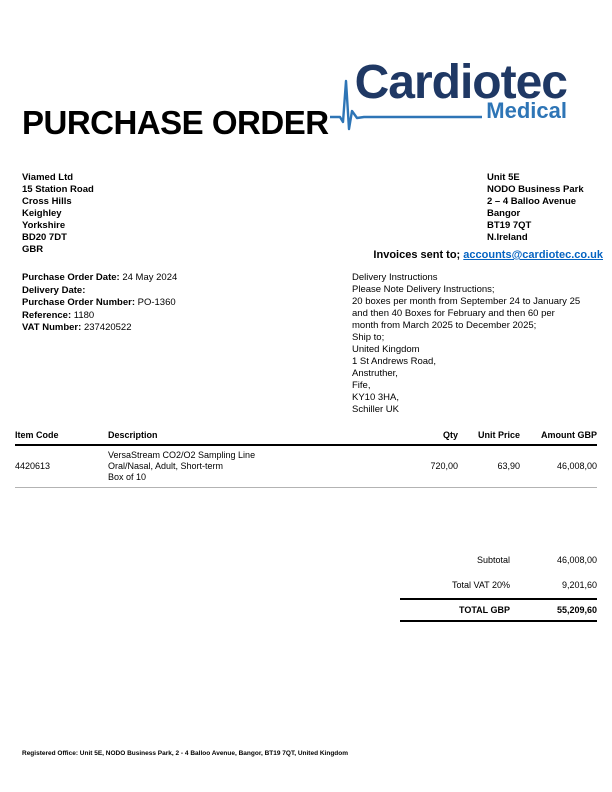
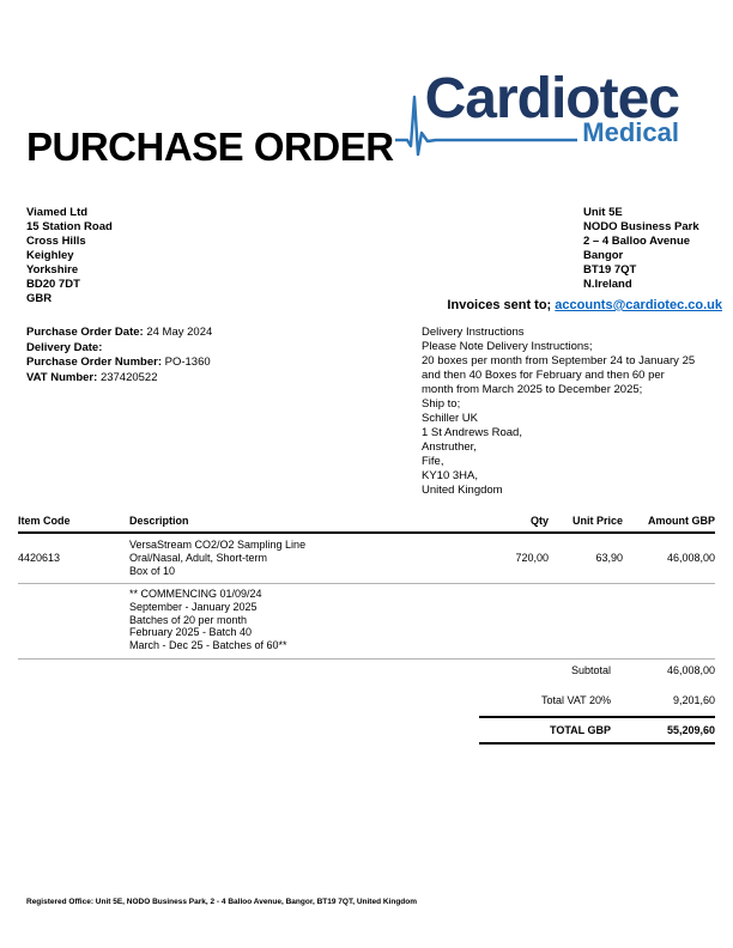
  Cardiotec
  Medical
  PURCHASE ORDER
  Viamed Ltd
  15 Station Road
  Cross Hills
  Keighley
  Yorkshire
  BD20 7DT
  GBR
  Unit 5E
  NODO Business Park
  2 – 4 Balloo Avenue
  Bangor
  BT19 7QT
  N.Ireland
  Invoices sent to; accounts@cardiotec.co.uk
  Purchase Order Date: 24 May 2024
  Delivery Date:
  Purchase Order Number: PO-1360
- Reference: 1180
  VAT Number: 237420522
  Delivery Instructions
  Please Note Delivery Instructions;
  20 boxes per month from September 24 to January 25
  and then 40 Boxes for February and then 60 per
  month from March 2025 to December 2025;
  Ship to;
- United Kingdom
+ Schiller UK
  1 St Andrews Road,
  Anstruther,
  Fife,
  KY10 3HA,
- Schiller UK
+ United Kingdom
  Item Code
  Description
  Qty
  Unit Price
  Amount GBP
  4420613
  VersaStream CO2/O2 Sampling Line
  Oral/Nasal, Adult, Short-term
  Box of 10
  720,00
  63,90
  46,008,00
+ ** COMMENCING 01/09/24
+ September - January 2025
+ Batches of 20 per month
+ February 2025 - Batch 40
+ March - Dec 25 - Batches of 60**
  Subtotal
  46,008,00
  Total VAT 20%
  9,201,60
  TOTAL GBP
  55,209,60
